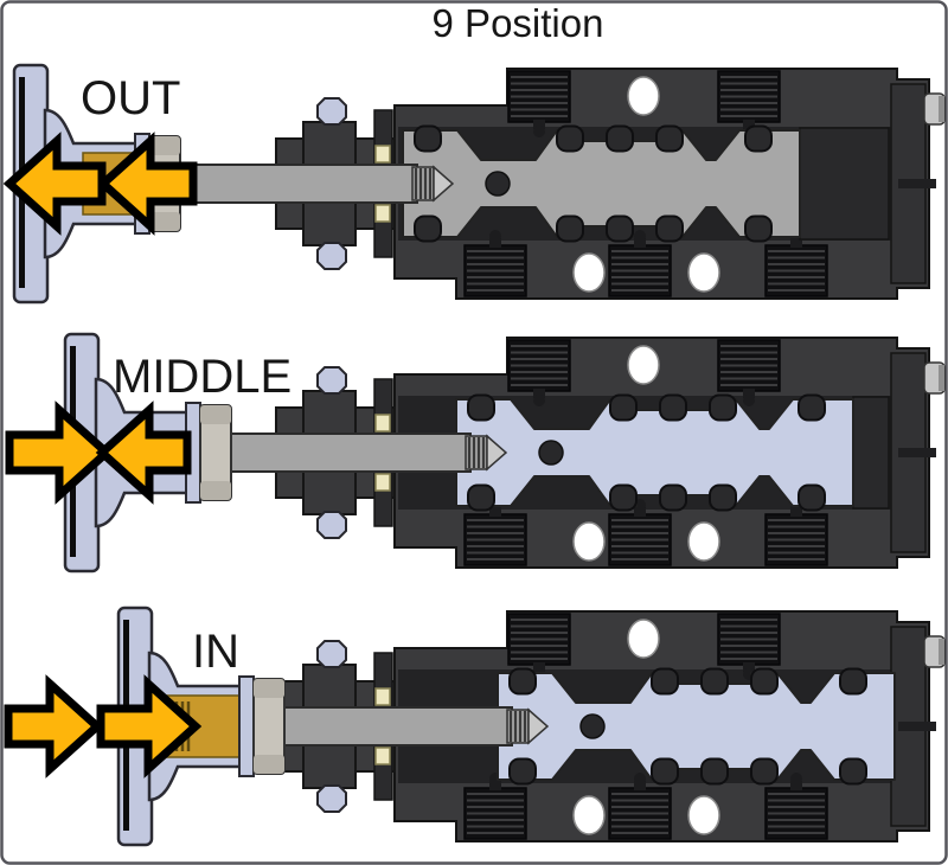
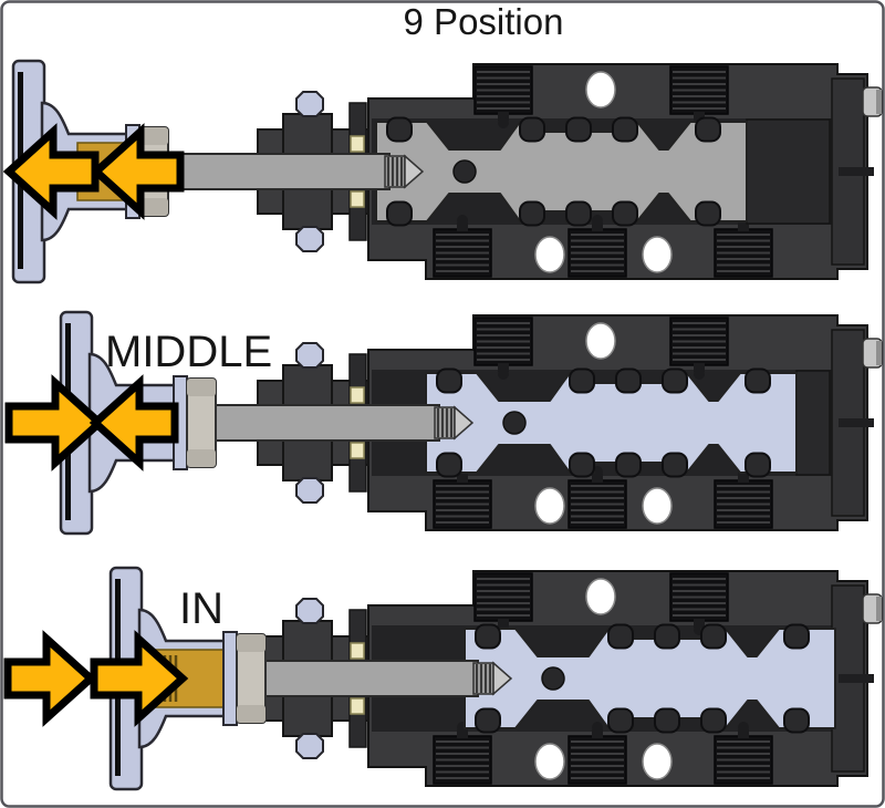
  9 Position
- OUT
  MIDDLE
  IN
